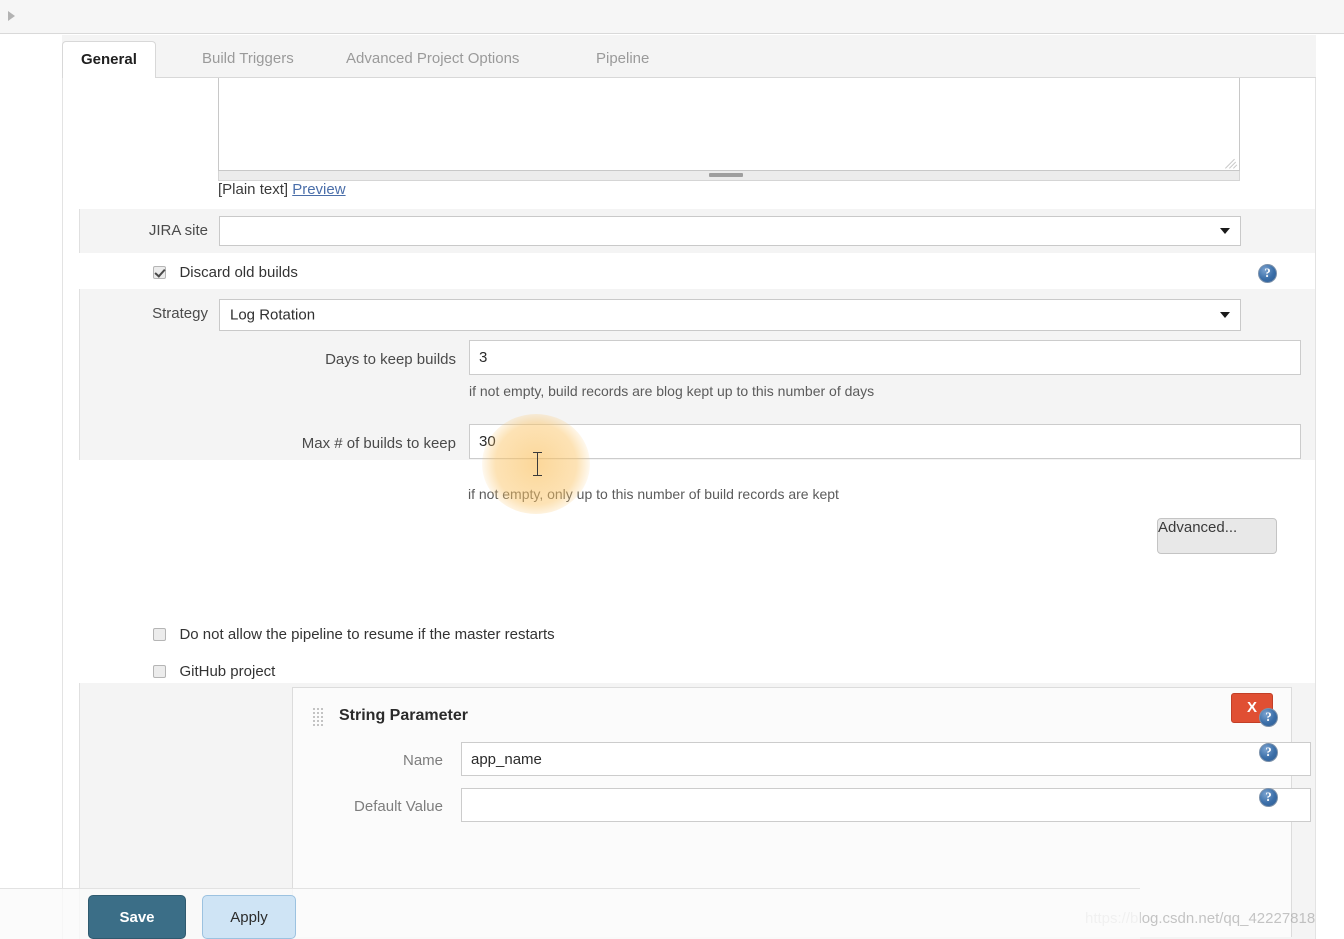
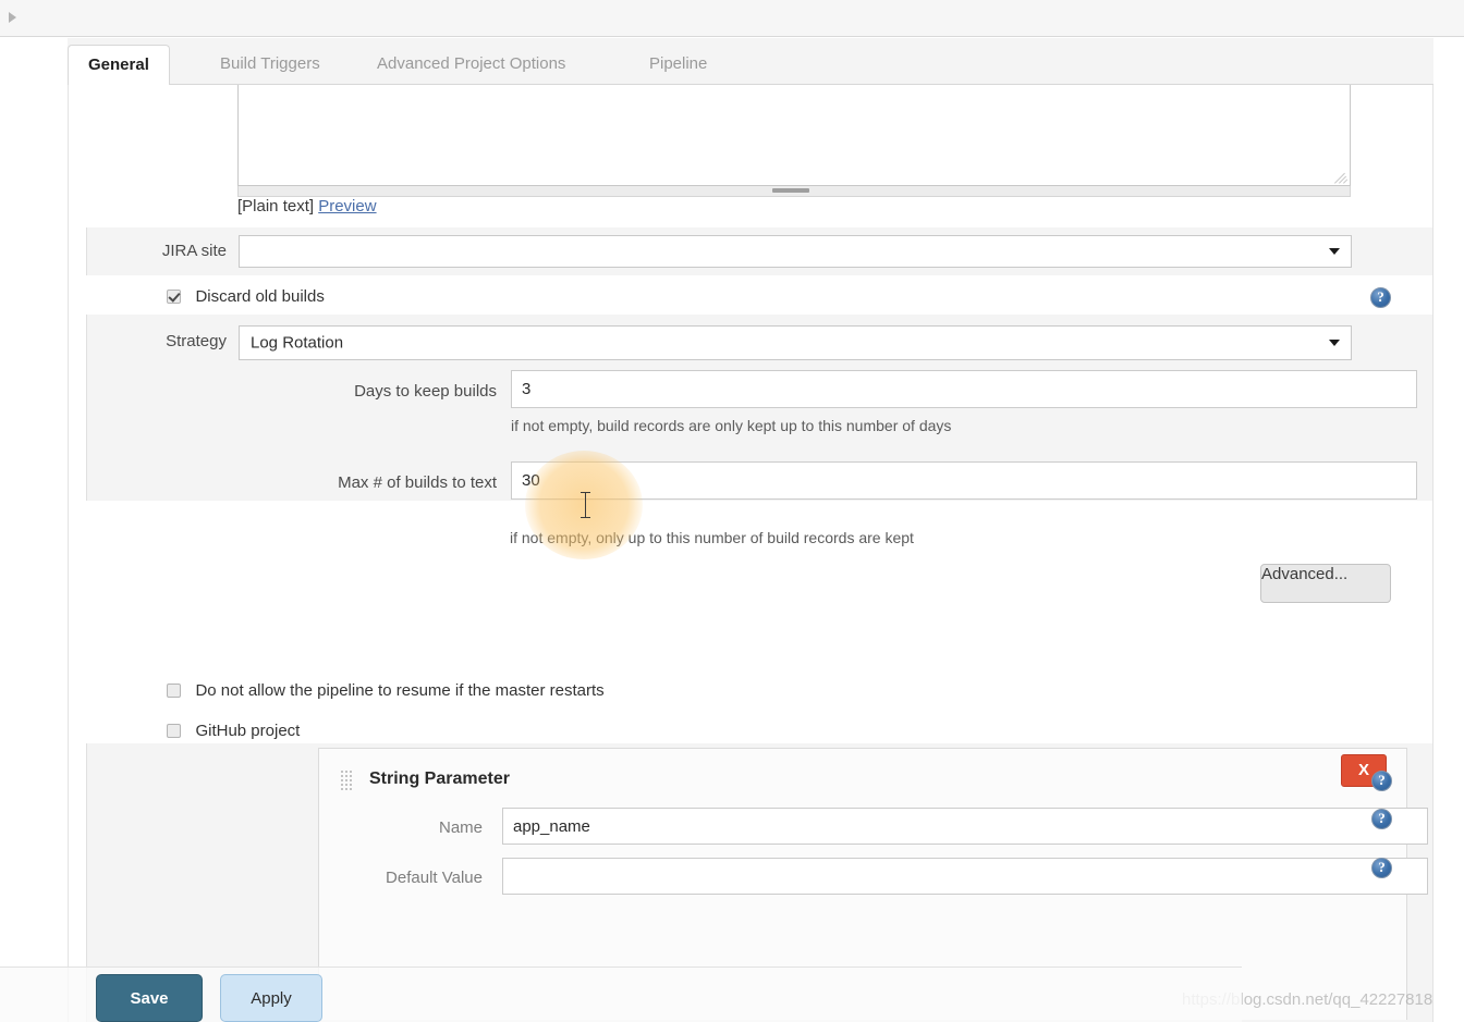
  General
  Build Triggers
  Advanced Project Options
  Pipeline
  [Plain text] Preview
  JIRA site
  Discard old builds
  Strategy
  Log Rotation
  Days to keep builds
  3
- if not empty, build records are blog kept up to this number of days
+ if not empty, build records are only kept up to this number of days
- Max # of builds to keep
+ Max # of builds to text
  if no up to this number of build records are kept
  Advanced...
  Do not allow the pipeline to resume if the master restarts
  GitHub project
  String Parameter
  X
  Name
  app_name
  Default Value
  Save
  Apply
  https://blog.csdn.net/qq_42227818
